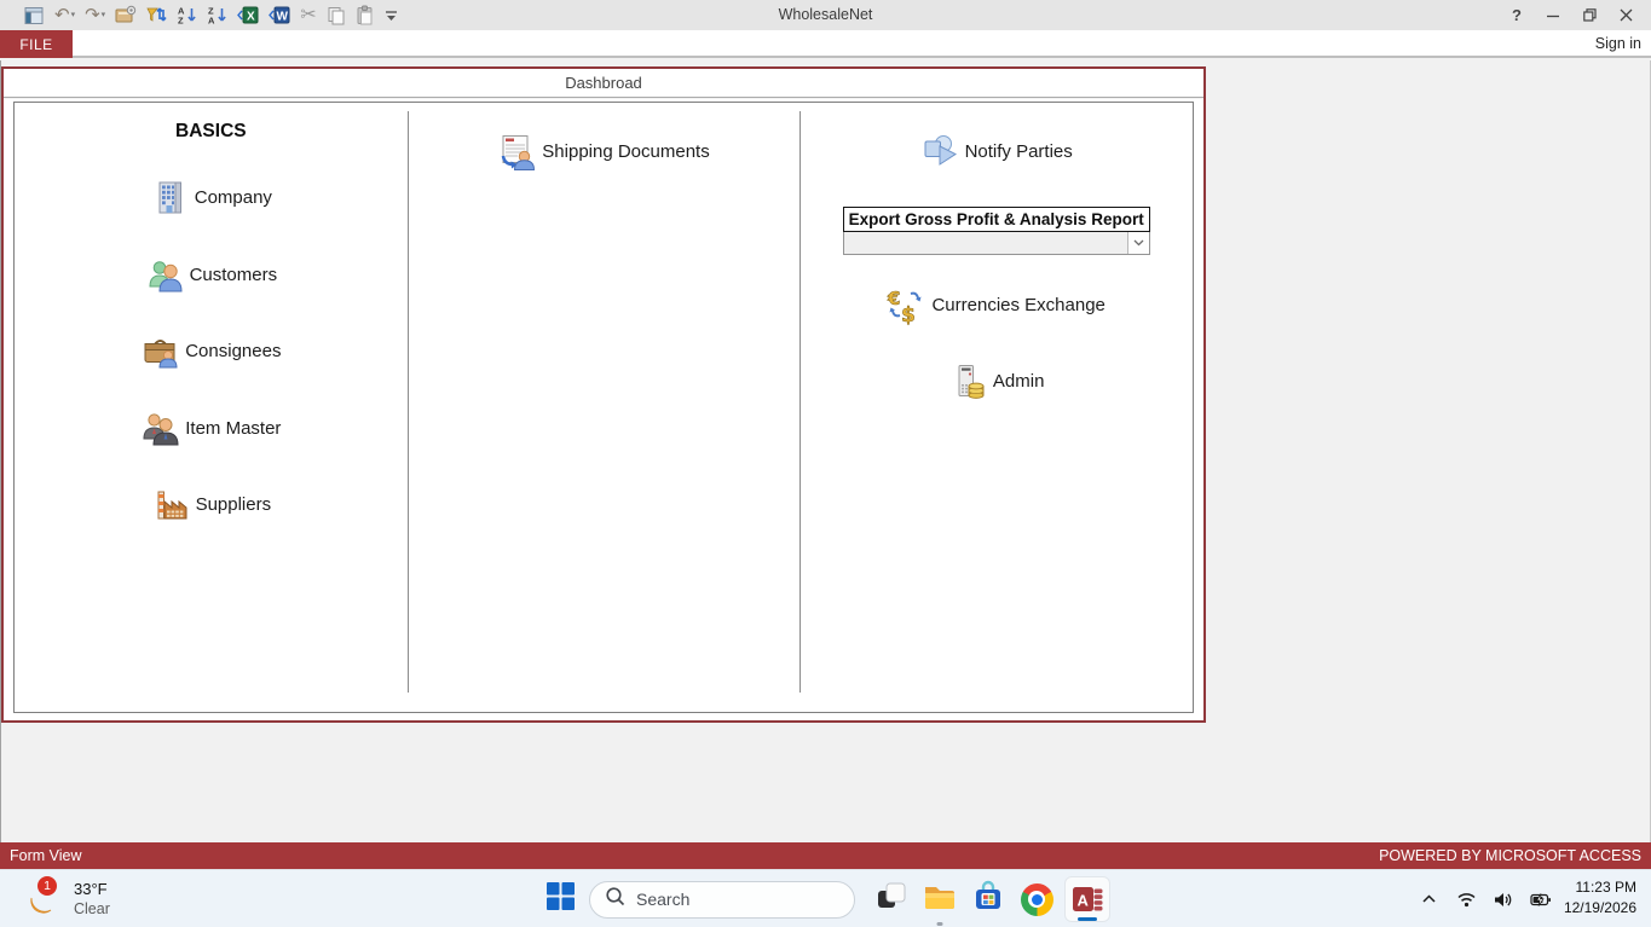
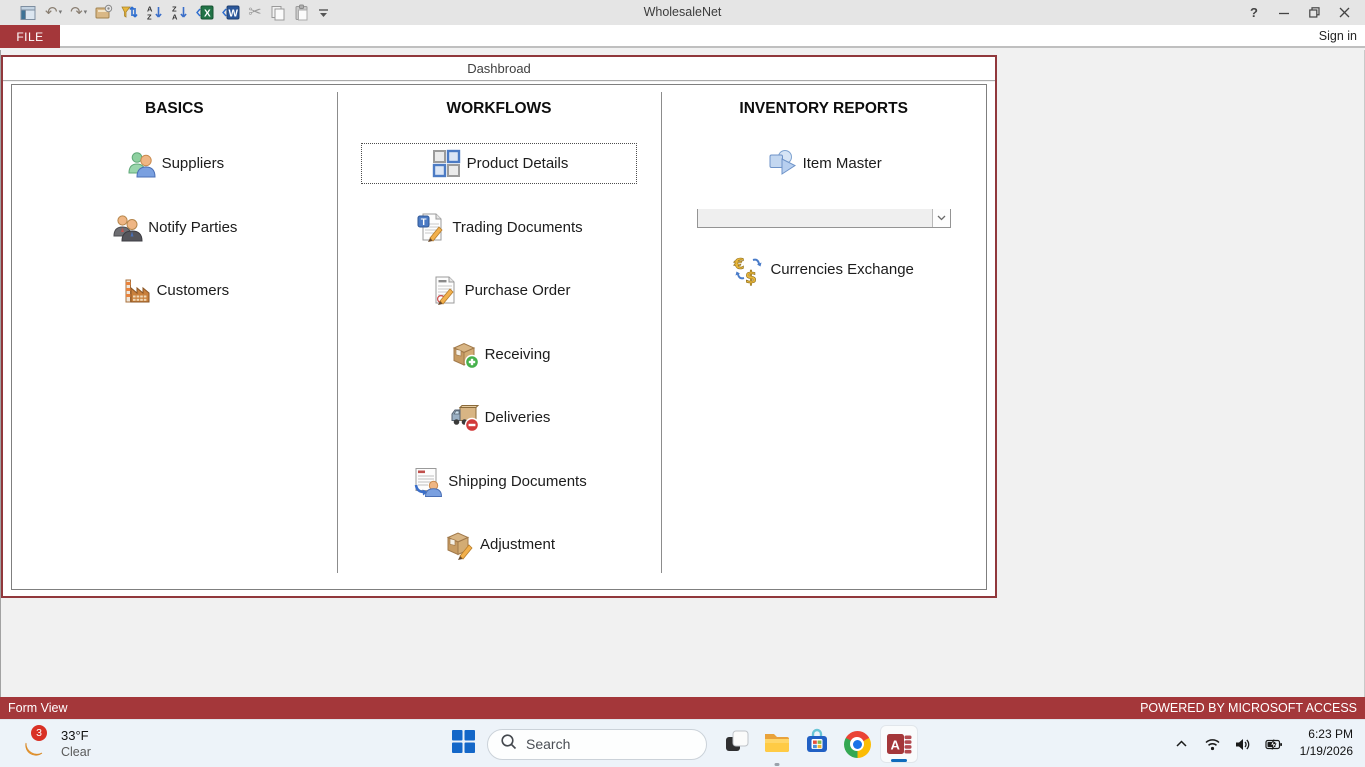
  ↶
  ↷
  A
  Z
  Z
  A
  X
  W
  ✂
  WholesaleNet
  ?
  FILE
  Sign in
  Dashbroad
  BASICS
- Company
- Customers
+ Suppliers
- Consignees
- Item Master
+ Notify Parties
- Suppliers
+ Customers
+ WORKFLOWS
+ Product Details
+ T
+ Trading Documents
+ Purchase Order
+ Receiving
+ Deliveries
  Shipping Documents
+ Adjustment
+ INVENTORY REPORTS
- Notify Parties
+ Item Master
- Export Gross Profit & Analysis Report
  €
  $
  Currencies Exchange
- Admin
  Form View
  POWERED BY MICROSOFT ACCESS
- 1
+ 3
  33°F
  Clear
  Search
  A
- 11:23 PM
+ 6:23 PM
- 12/19/2026
+ 1/19/2026
